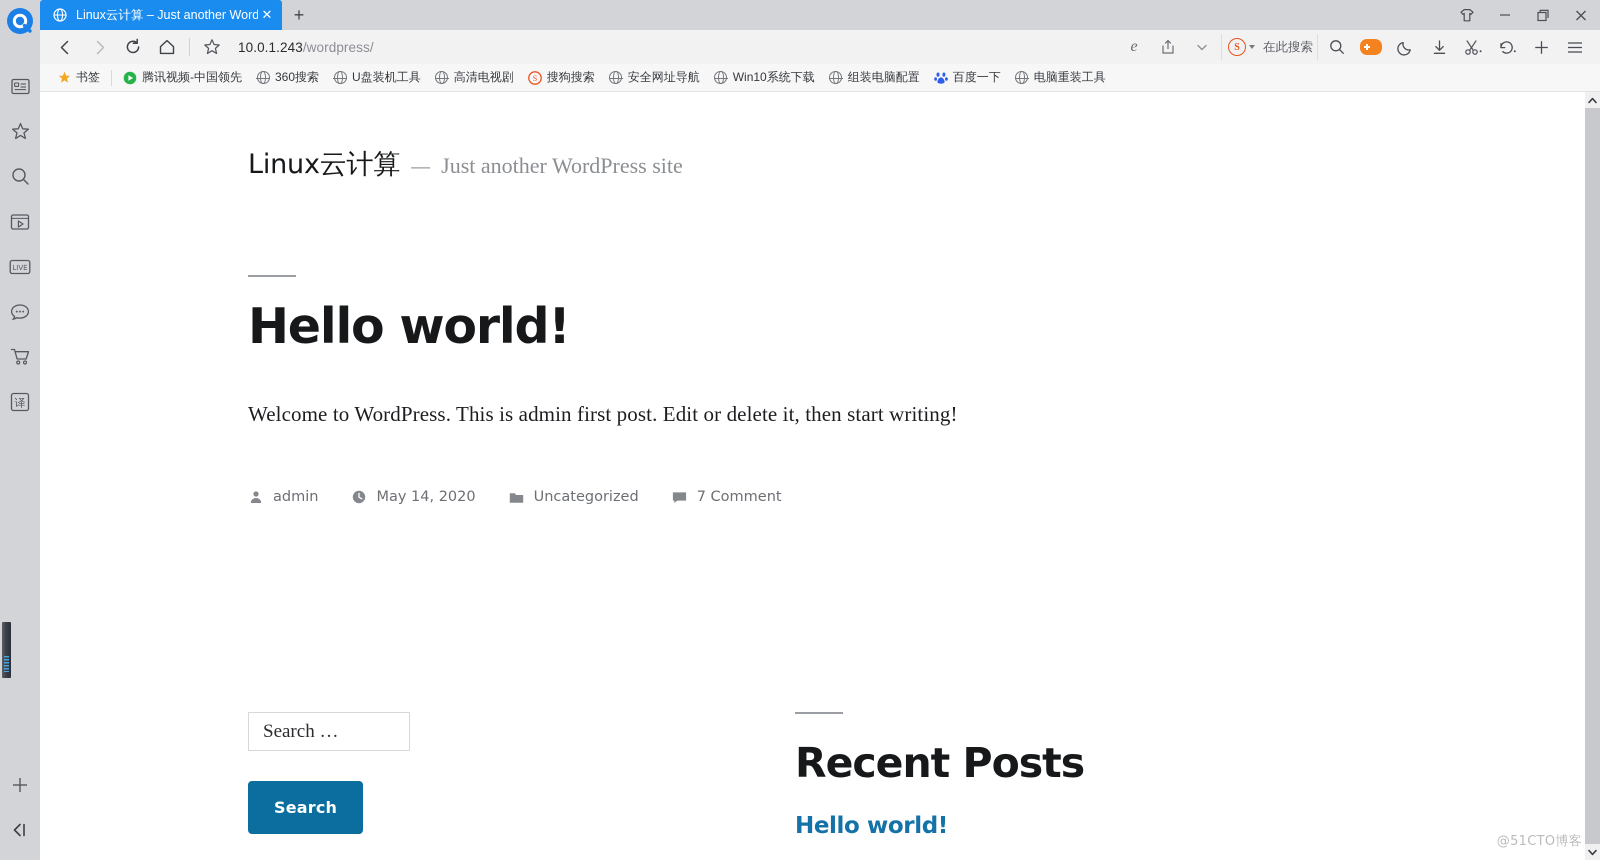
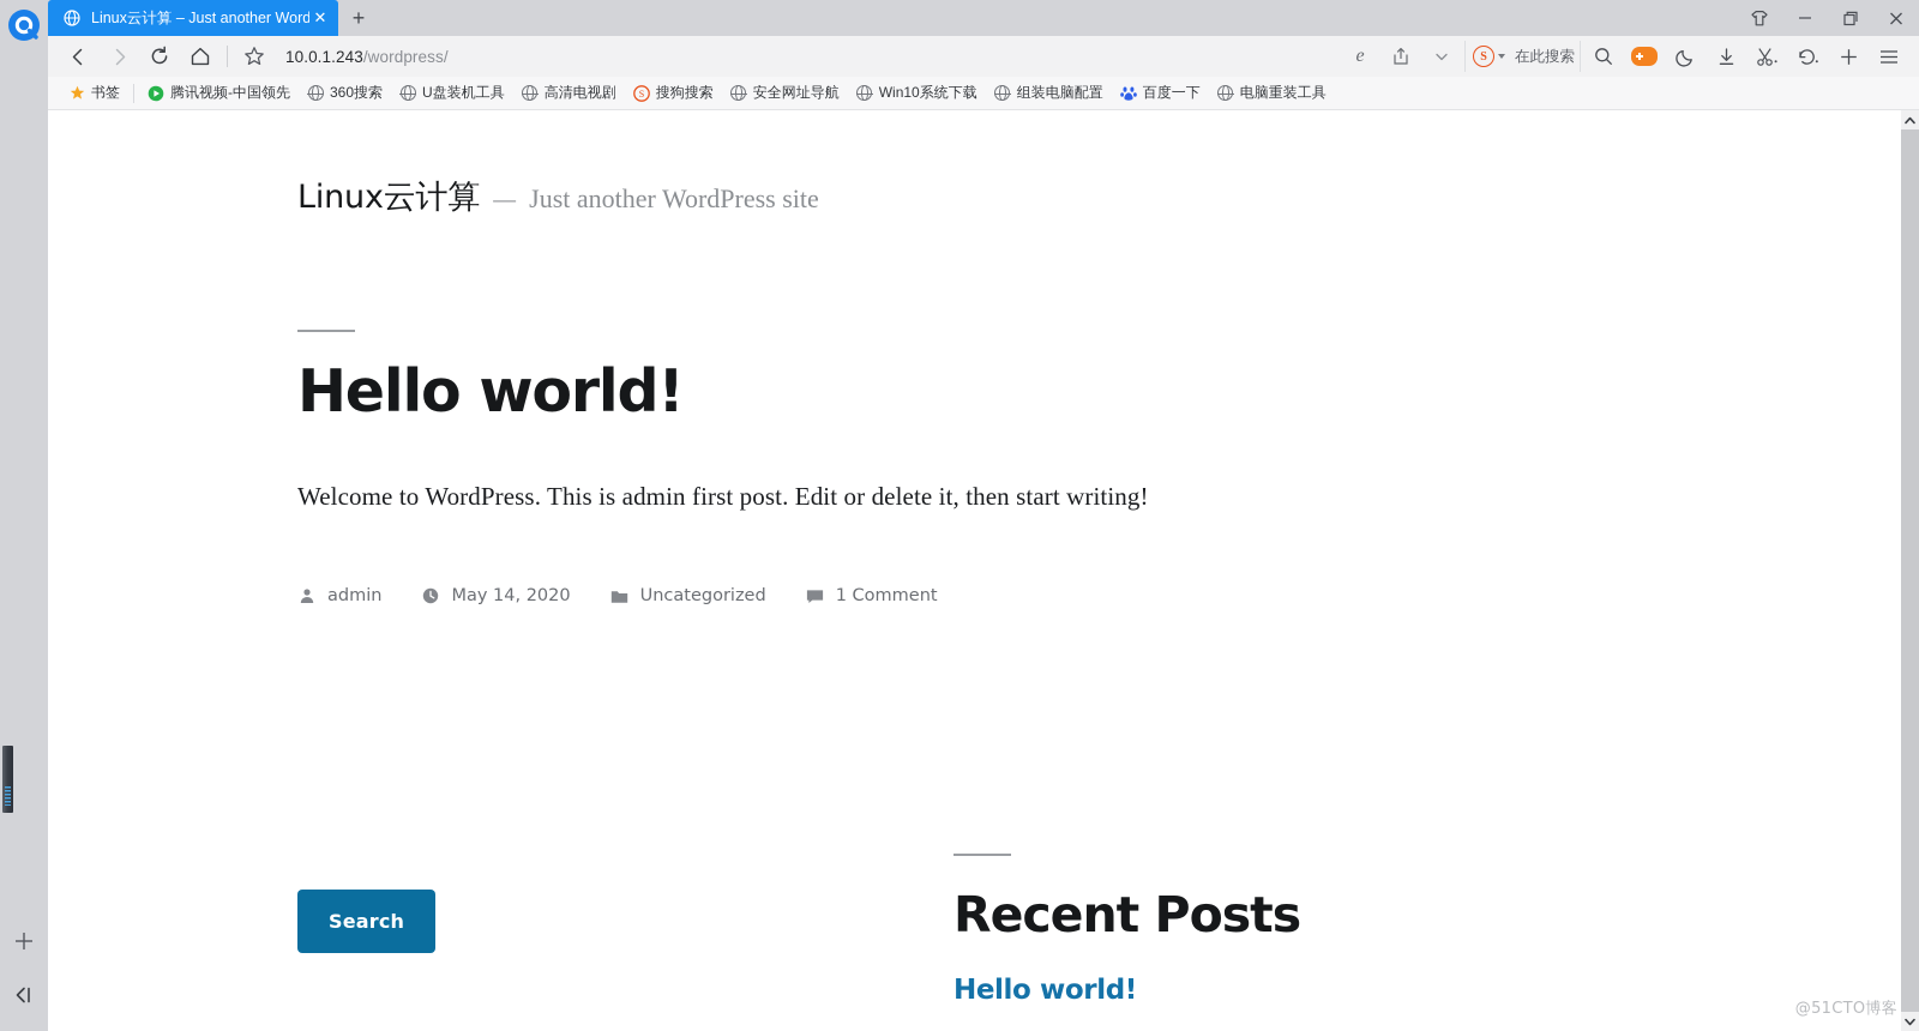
- LIVE
- 译
  Linux云计算 – Just another Word
  ✕
  +
  10.0.1.243
  /wordpress/
  e
  S
  在此搜索
  书签
  腾讯视频-中国领先
  360搜索
  U盘装机工具
  高清电视剧
  S
  搜狗搜索
  安全网址导航
  Win10系统下载
  组装电脑配置
  百度一下
  电脑重装工具
  Linux云计算
  —
  Just another WordPress site
  Hello world!
  Welcome to WordPress. This is admin first post. Edit or delete it, then start writing!
  admin
  May 14, 2020
  Uncategorized
- 7 Comment
+ 1 Comment
- Search …
  Search
  Recent Posts
  Hello world!
  @51CTO博客
